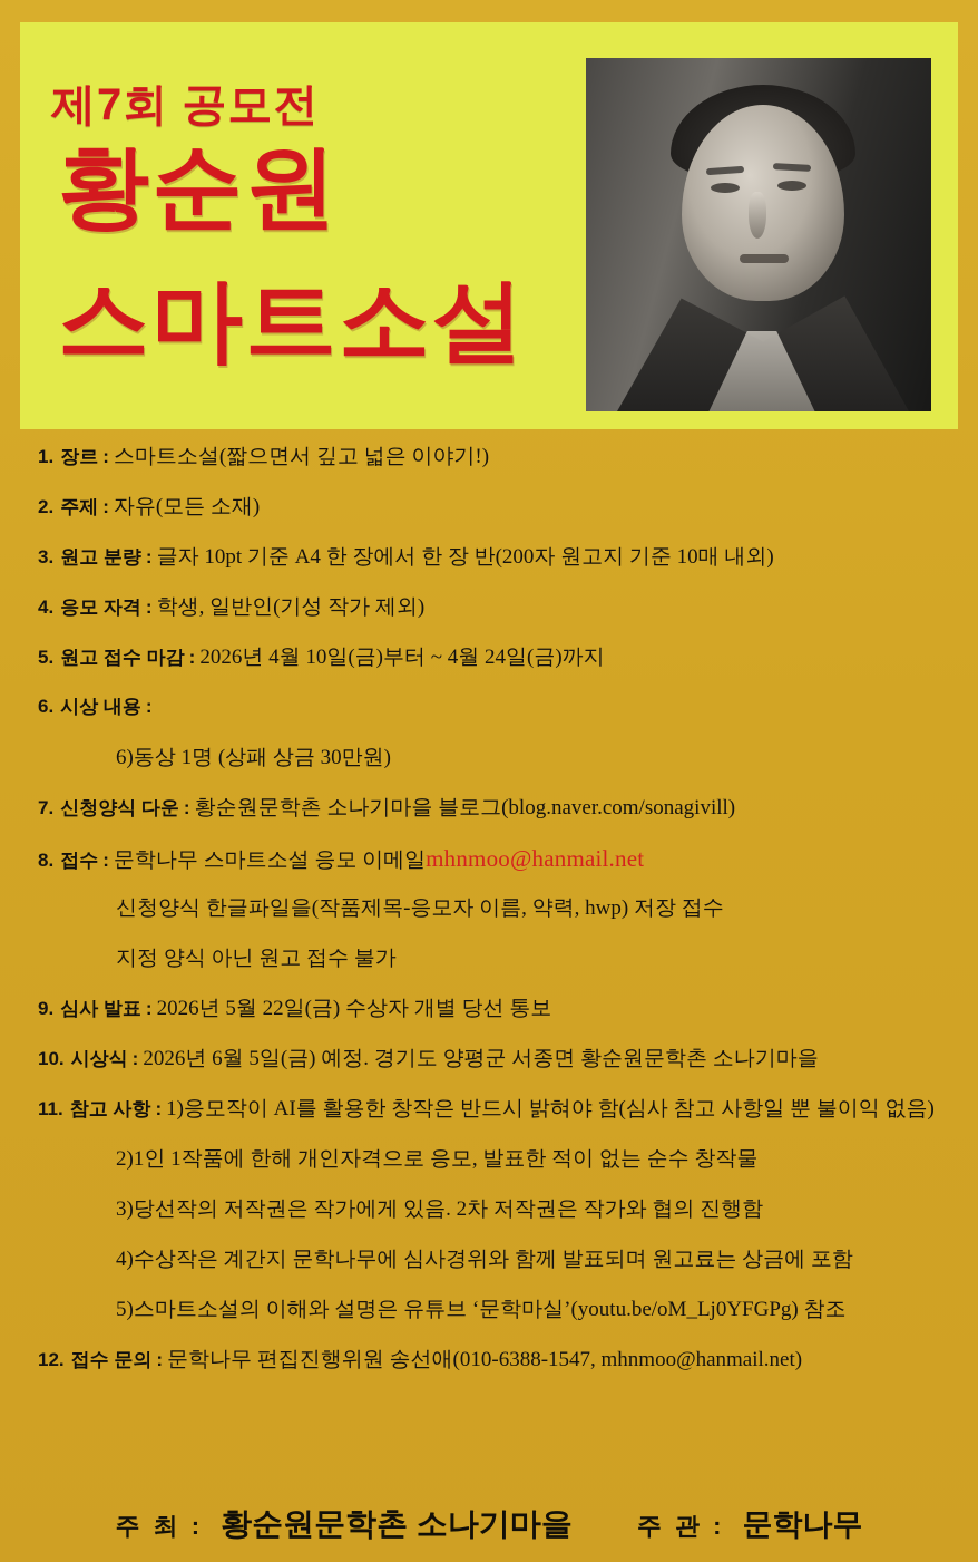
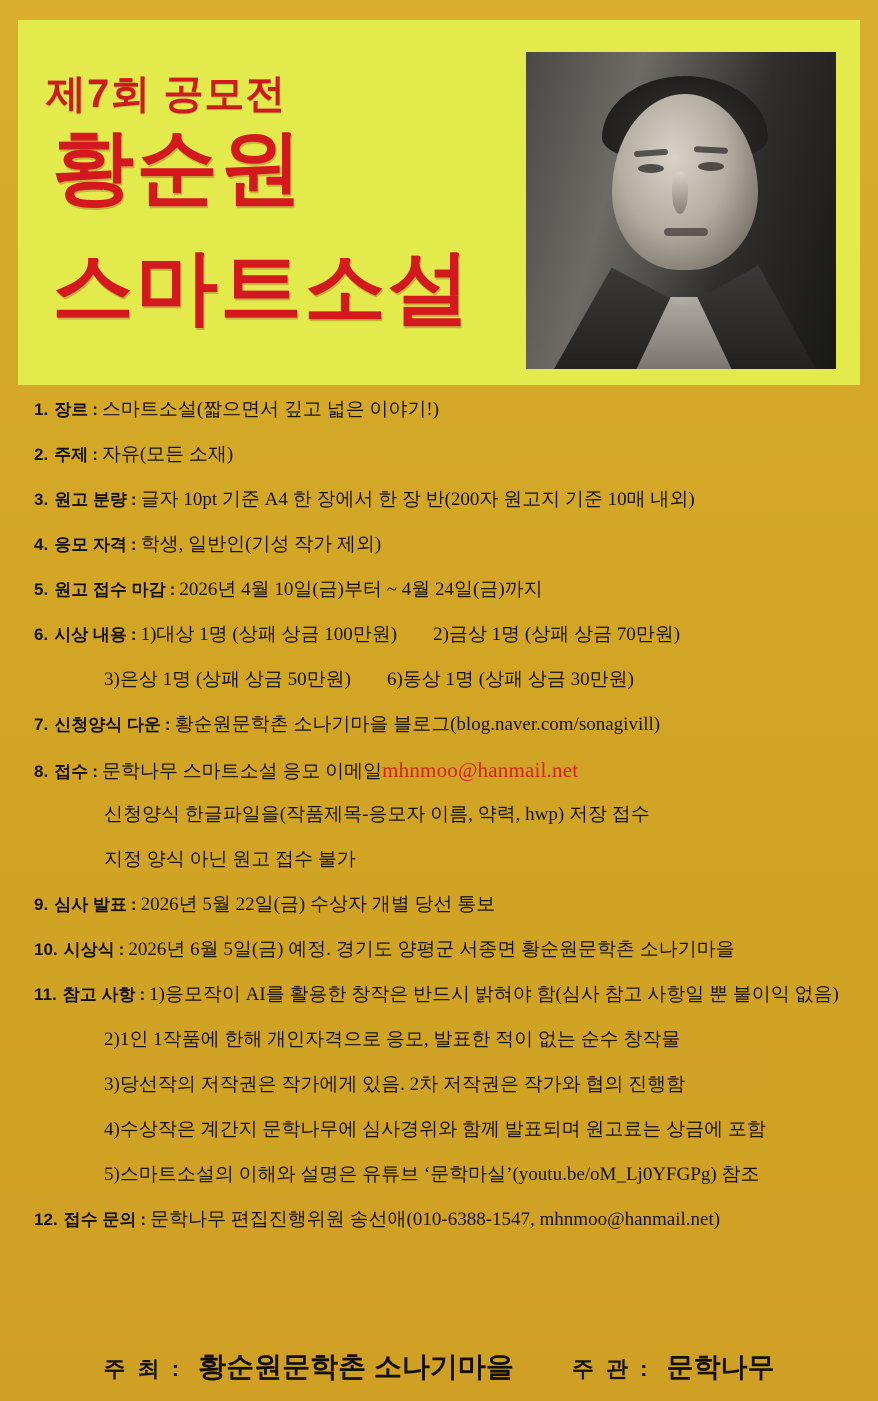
  제7회 공모전
  황순원
  스마트소설
  1.
  장르
  :
  스마트소설(짧으면서 깊고 넓은 이야기!)
  2.
  주제
  :
  자유(모든 소재)
  3.
  원고 분량
  :
  글자 10pt 기준 A4 한 장에서 한 장 반(200자 원고지 기준 10매 내외)
  4.
  응모 자격
  :
  학생, 일반인(기성 작가 제외)
  5.
  원고 접수 마감
  :
  2026년 4월 10일(금)부터 ~ 4월 24일(금)까지
  6.
  시상 내용
  :
+ 1)대상 1명 (상패 상금 100만원)
+ 2)금상 1명 (상패 상금 70만원)
+ 3)은상 1명 (상패 상금 50만원)
  6)동상 1명 (상패 상금 30만원)
  7.
  신청양식 다운
  :
  황순원문학촌 소나기마을 블로그(blog.naver.com/sonagivill)
  8.
  접수
  :
  문학나무 스마트소설 응모 이메일
  mhnmoo@hanmail.net
  신청양식 한글파일을(작품제목-응모자 이름, 약력, hwp) 저장 접수
  지정 양식 아닌 원고 접수 불가
  9.
  심사 발표
  :
  2026년 5월 22일(금) 수상자 개별 당선 통보
  10.
  시상식
  :
  2026년 6월 5일(금) 예정. 경기도 양평군 서종면 황순원문학촌 소나기마을
  11.
  참고 사항
  :
  1)응모작이 AI를 활용한 창작은 반드시 밝혀야 함(심사 참고 사항일 뿐 불이익 없음)
  2)1인 1작품에 한해 개인자격으로 응모, 발표한 적이 없는 순수 창작물
  3)당선작의 저작권은 작가에게 있음. 2차 저작권은 작가와 협의 진행함
  4)수상작은 계간지 문학나무에 심사경위와 함께 발표되며 원고료는 상금에 포함
  5)스마트소설의 이해와 설명은 유튜브 ‘문학마실’(youtu.be/oM_Lj0YFGPg) 참조
  12.
  접수 문의
  :
  문학나무 편집진행위원 송선애(010-6388-1547, mhnmoo@hanmail.net)
  주 최 :
  황순원문학촌 소나기마을
  주 관 :
  문학나무
